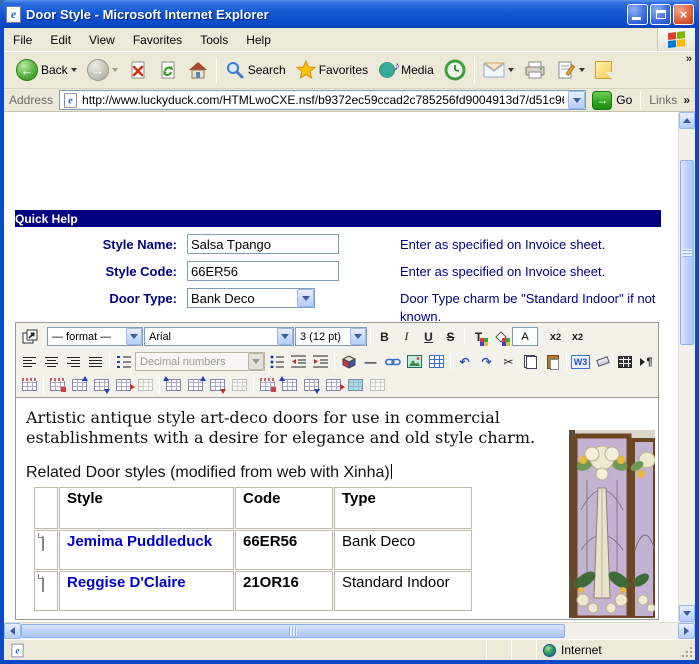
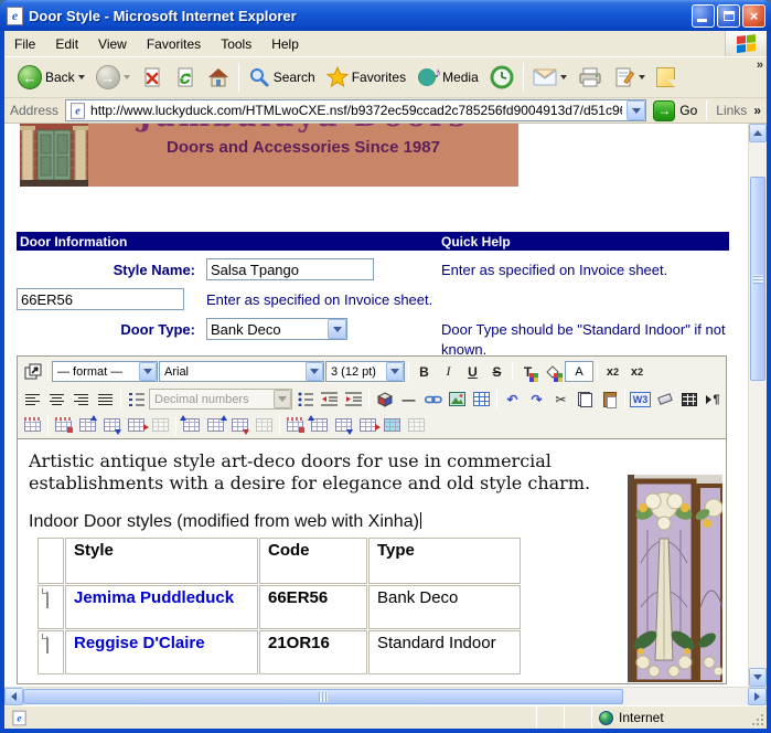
  e
  Door Style - Microsoft Internet Explorer
  ×
  File
  Edit
  View
  Favorites
  Tools
  Help
  ←
  Back
  →
  Search
  Favorites
  ♪
  Media
  »
  Address
  e
  http://www.luckyduck.com/HTMLwoCXE.nsf/b9372ec59ccad2c785256fd9004913d7/d51c9
  →
  Go
  Links
  »
+ Doors and Accessories Since 1987
+ Door Information
  Quick Help
  Style Name:
  Salsa Tpango
  Enter as specified on Invoice sheet.
- Style Code:
  66ER56
  Enter as specified on Invoice sheet.
  Door Type:
  Bank Deco
- Door Type charm be "Standard Indoor" if not known.
+ Door Type should be "Standard Indoor" if not known.
  — format —
  Arial
  3 (12 pt)
  B
  I
  U
  S
  T
  A
  x
  2
  x
  2
  Decimal numbers
  —
  ↶
  ↷
  ✂
  W3
  ¶
  Artistic antique style art-deco doors for use in commercial establishments with a desire for elegance and old style charm.
- Related Door styles (modified from web with Xinha)
+ Indoor Door styles (modified from web with Xinha)
  	Style	Code	Type
  	Jemima Puddleduck	66ER56	Bank Deco
  	Reggise D'Claire	21OR16	Standard Indoor
  e
  Internet
